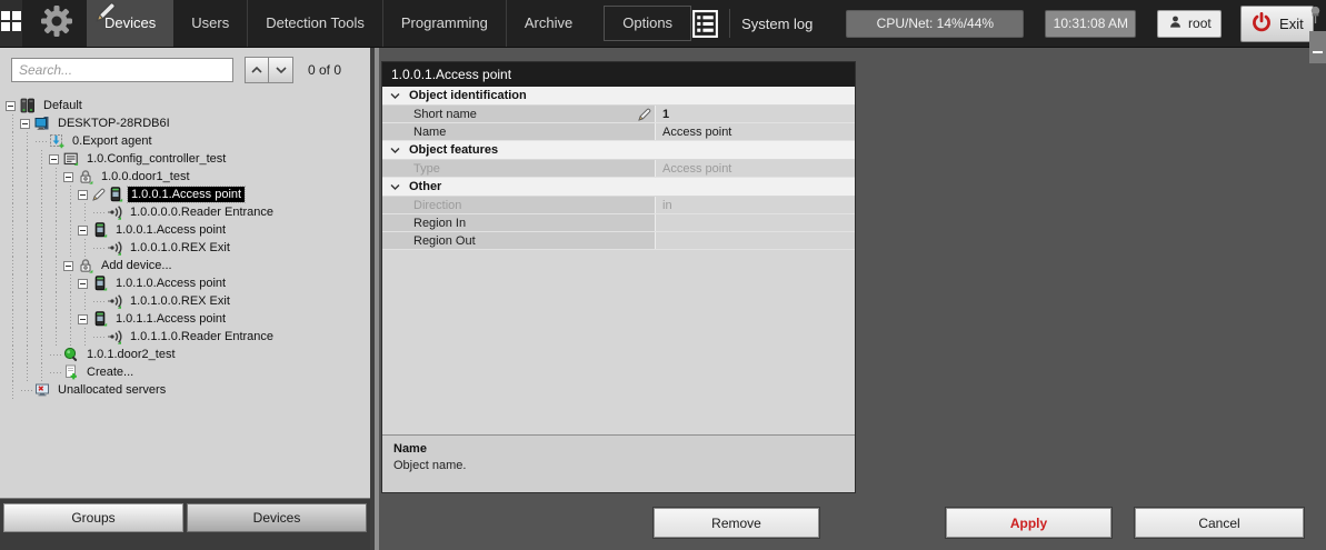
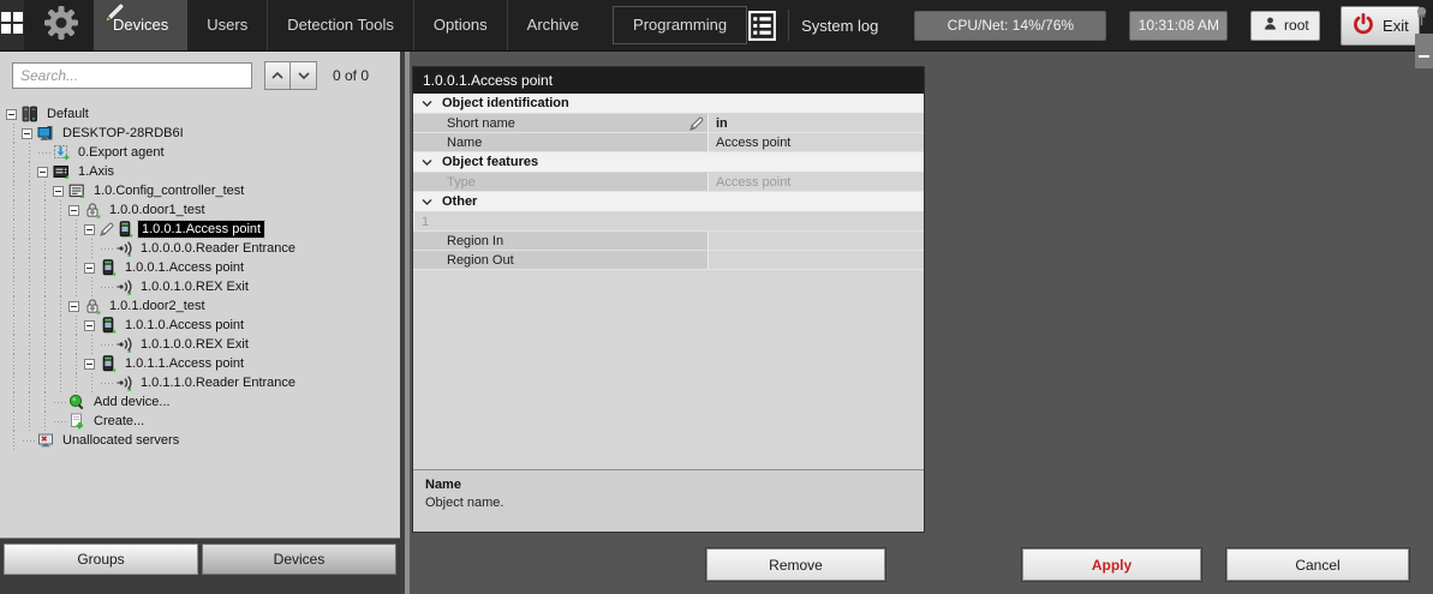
  Devices
  Users
  Detection Tools
- Programming
+ Options
  Archive
- Options
+ Programming
  System log
- CPU/Net: 14%/44%
+ CPU/Net: 14%/76%
  10:31:08 AM
  root
  Exit
  Search...
  0 of 0
  Default
  DESKTOP-28RDB6I
  0.Export agent
+ 1.Axis
  1.0.Config_controller_test
  1.0.0.door1_test
  1.0.0.1.Access point
  1.0.0.0.0.Reader Entrance
  1.0.0.1.Access point
  1.0.0.1.0.REX Exit
- Add device...
+ 1.0.1.door2_test
  1.0.1.0.Access point
  1.0.1.0.0.REX Exit
  1.0.1.1.Access point
  1.0.1.1.0.Reader Entrance
- 1.0.1.door2_test
+ Add device...
  Create...
  Unallocated servers
  Groups
  Devices
  1.0.0.1.Access point
  Object identification
  Short name
- 1
+ in
  Name
  Access point
  Object features
  Type
  Access point
  Other
- Direction
- in
+ 1
  Region In
  Region Out
  Name
  Object name.
  Remove
  Apply
  Cancel
